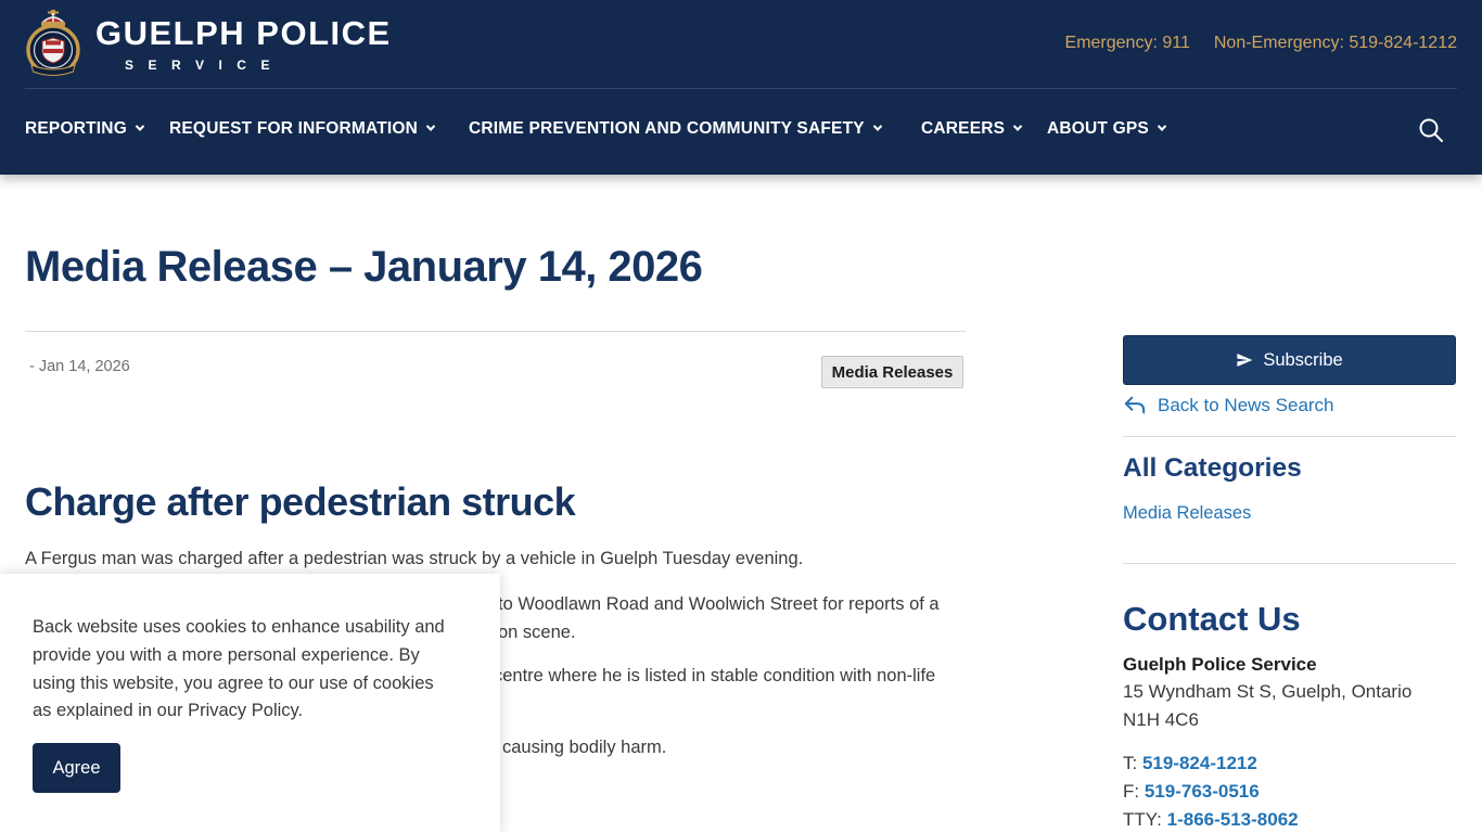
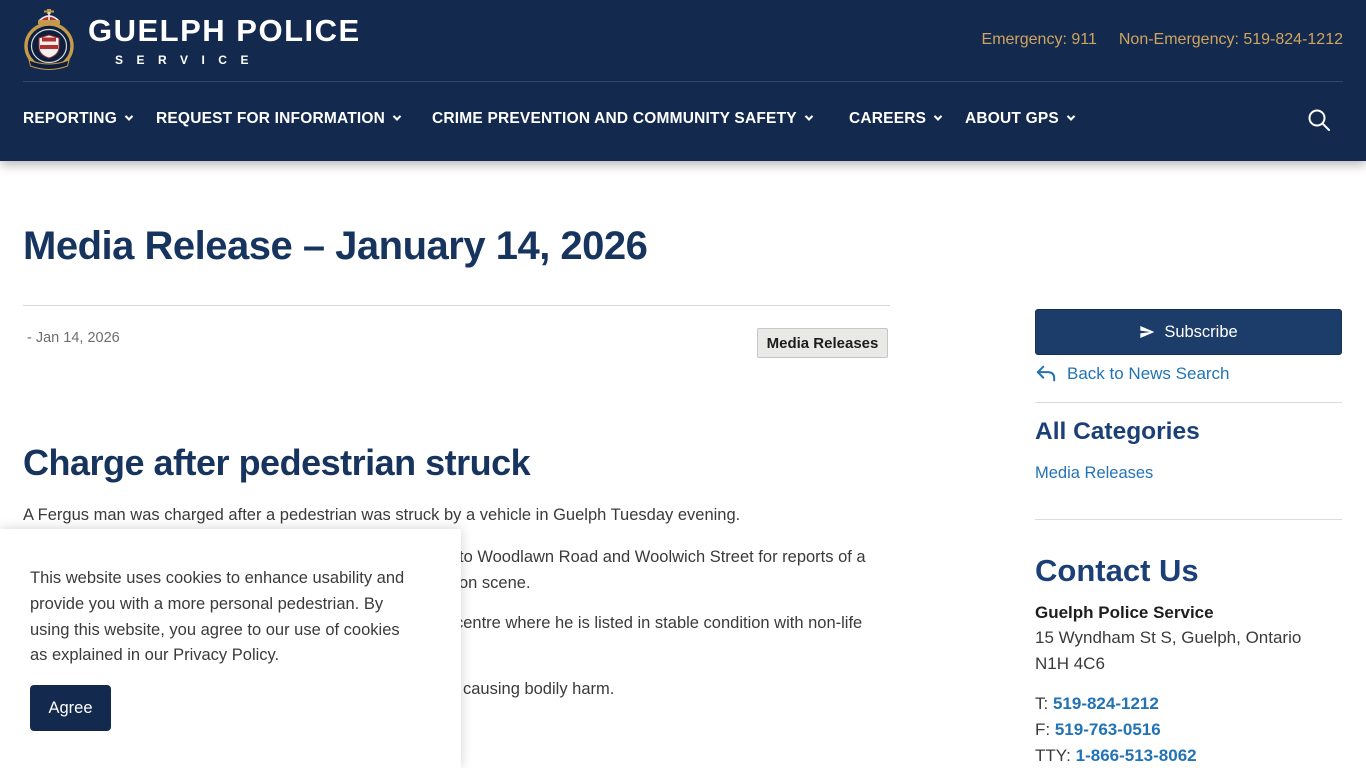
  GUELPH POLICE
  SERVICE
  Emergency: 911
  Non-Emergency: 519-824-1212
  REPORTING
  REQUEST FOR INFORMATION
  CRIME PREVENTION AND COMMUNITY SAFETY
  CAREERS
  ABOUT GPS
  Media Release – January 14, 2026
  - Jan 14, 2026
  Media Releases
  Charge after pedestrian struck
  A Fergus man was charged after a pedestrian was struck by a vehicle in Guelph Tuesday evening.
  to Woodlawn Road and Woolwich Street for reports of a
  on scene.
  entre where he is listed in stable condition with non-life
  causing bodily harm.
  Subscribe
  Back to News Search
  All Categories
  Media Releases
  Contact Us
  Guelph Police Service
  15 Wyndham St S, Guelph, Ontario
  N1H 4C6
  T: 519-824-1212
  F: 519-763-0516
  TTY: 1-866-513-8062
- Back website uses cookies to enhance usability and
+ This website uses cookies to enhance usability and
- provide you with a more personal experience. By
+ provide you with a more personal pedestrian. By
  using this website, you agree to our use of cookies
  as explained in our Privacy Policy.
  Agree
